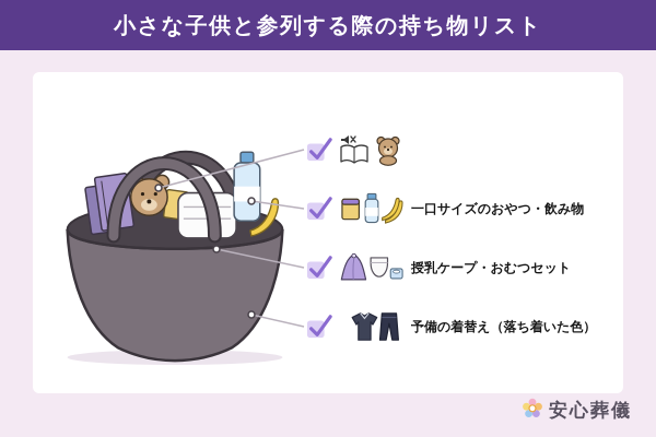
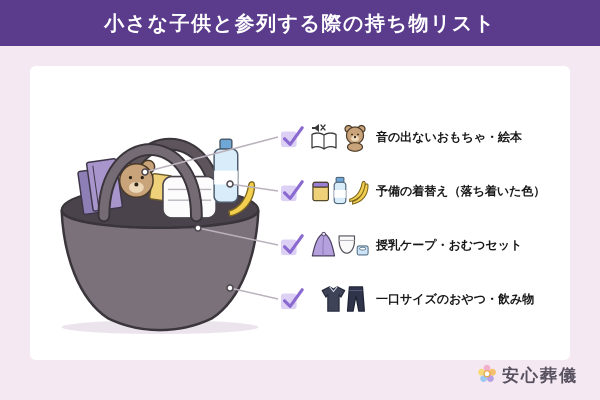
  小さな子供と参列する際の持ち物リスト
+ 音の出ないおもちゃ・絵本
- 一口サイズのおやつ・飲み物
+ 予備の着替え（落ち着いた色）
  授乳ケープ・おむつセット
- 予備の着替え（落ち着いた色）
+ 一口サイズのおやつ・飲み物
  安心葬儀
